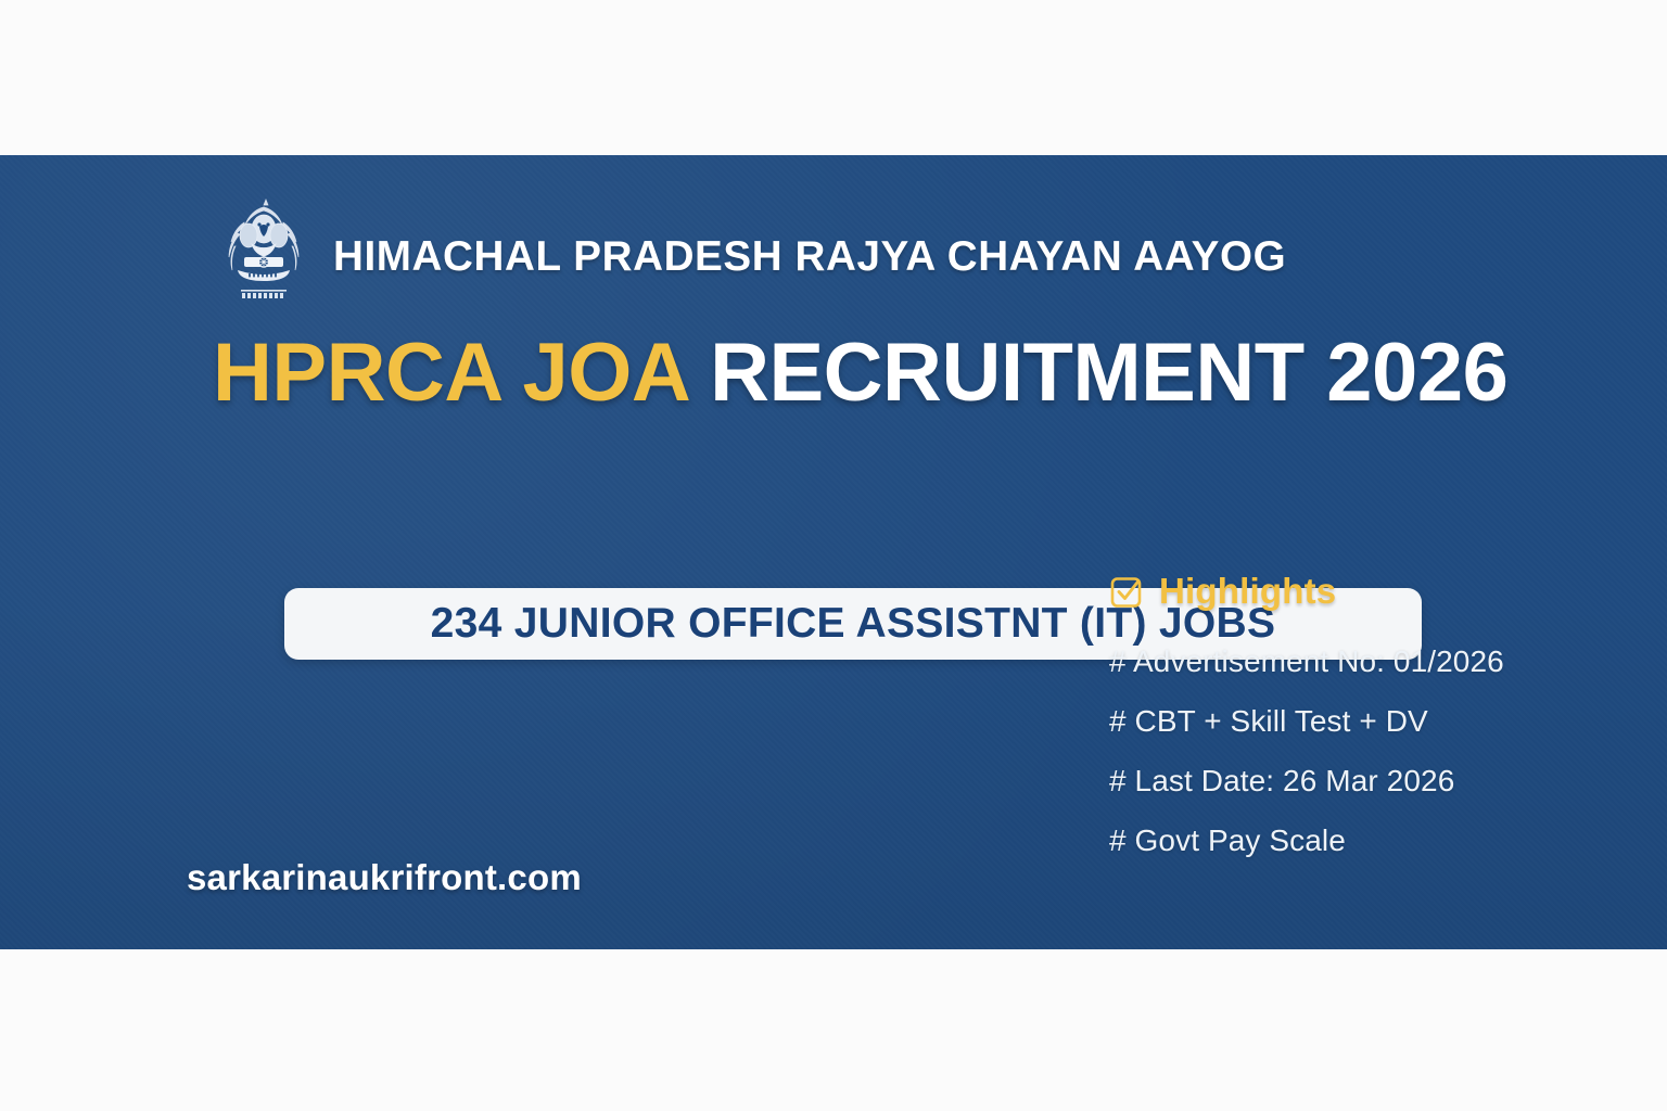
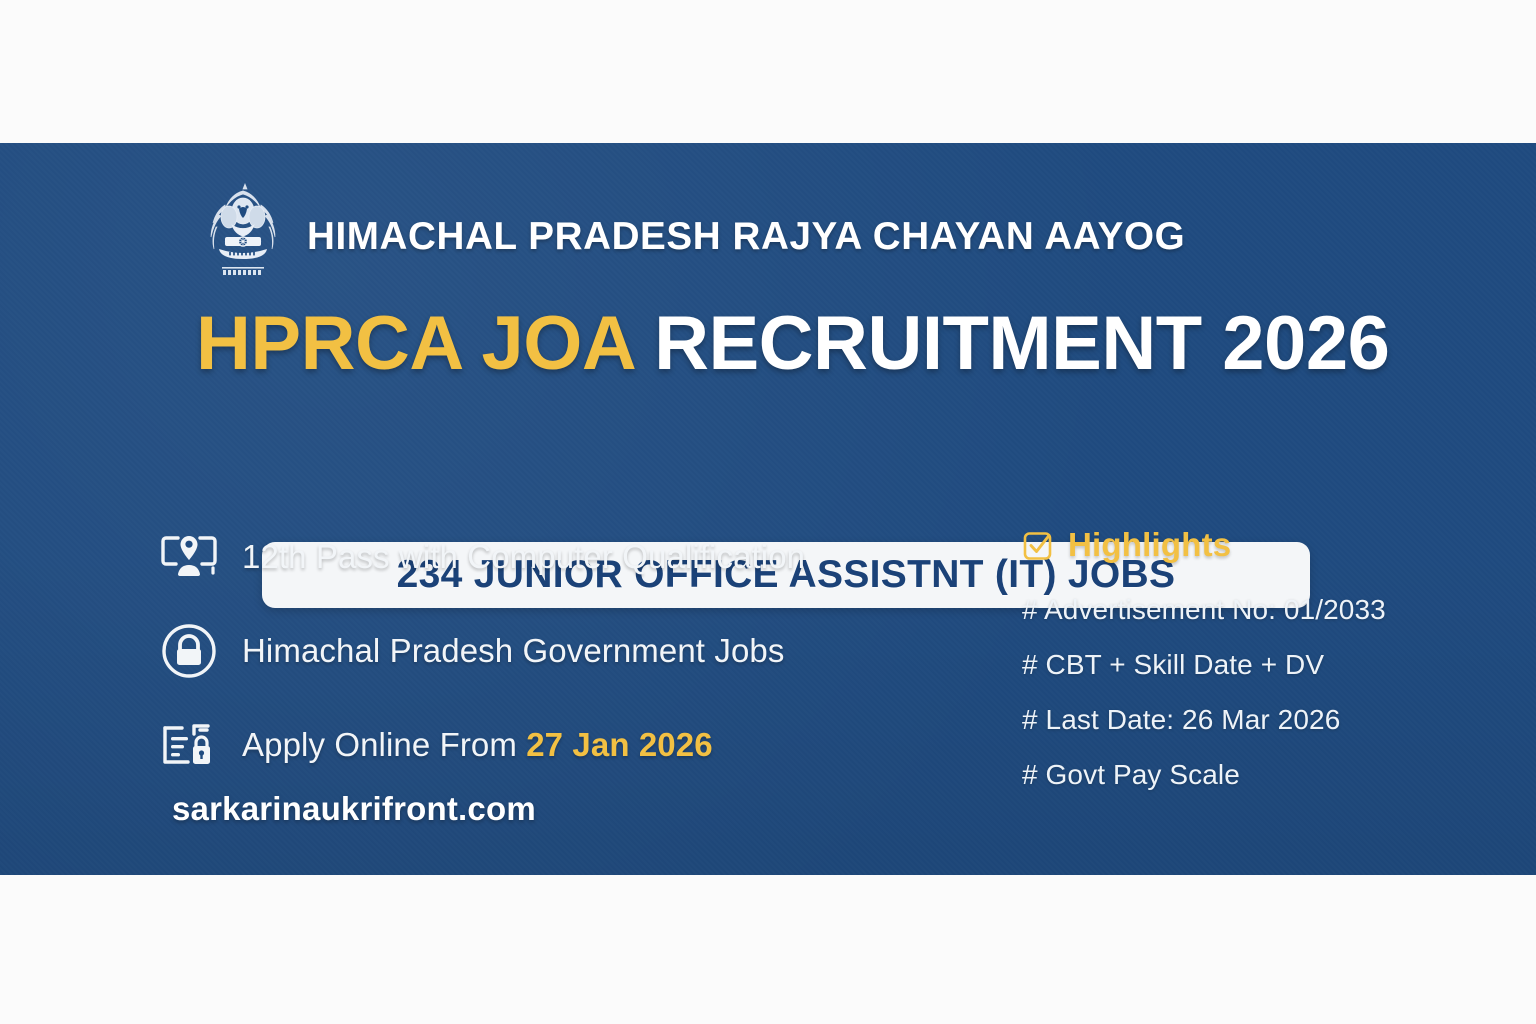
  HIMACHAL PRADESH RAJYA CHAYAN AAYOG
  HPRCA JOA RECRUITMENT 2026
  234 JUNIOR OFFICE ASSISTNT (IT) JOBS
+ 12th Pass with Computer Qualification
+ Himachal Pradesh Government Jobs
+ Apply Online From 27 Jan 2026
  sarkarinaukrifront.com
  Highlights
- # Advertisement No: 01/2026
+ # Advertisement No: 01/2033
- # CBT + Skill Test + DV
+ # CBT + Skill Date + DV
  # Last Date: 26 Mar 2026
  # Govt Pay Scale
